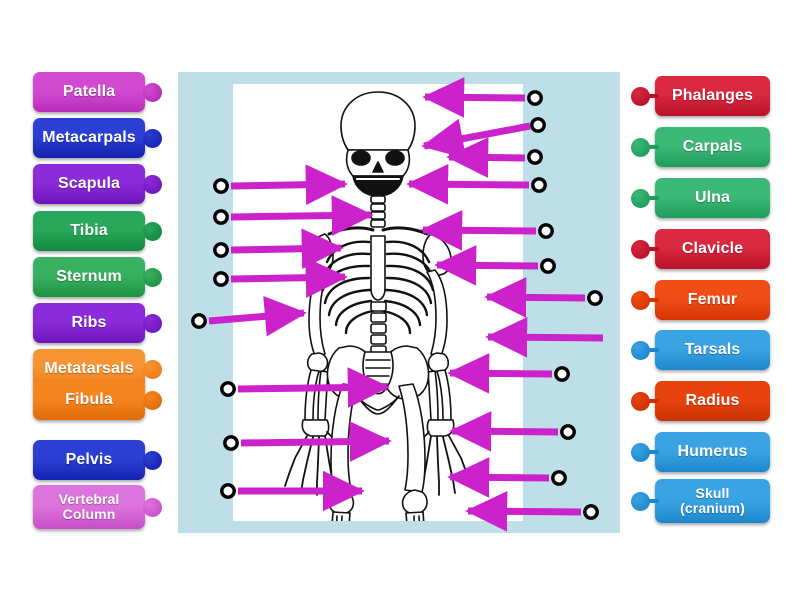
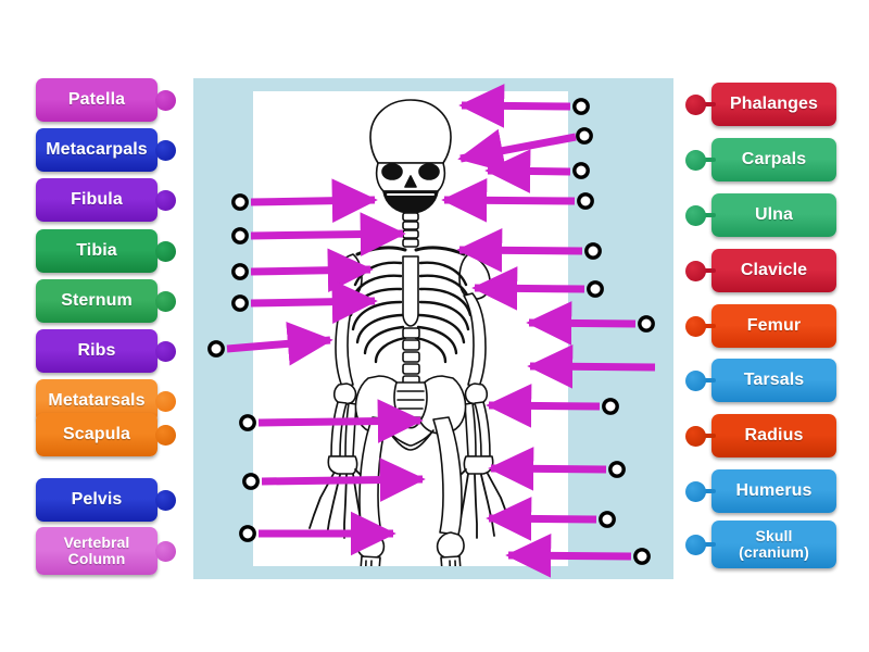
  Patella
  Metacarpals
- Scapula
+ Fibula
  Tibia
  Sternum
  Ribs
  Metatarsals
- Fibula
+ Scapula
  Pelvis
  Vertebral
  Column
  Phalanges
  Carpals
  Ulna
  Clavicle
  Femur
  Tarsals
  Radius
  Humerus
  Skull
  (cranium)
